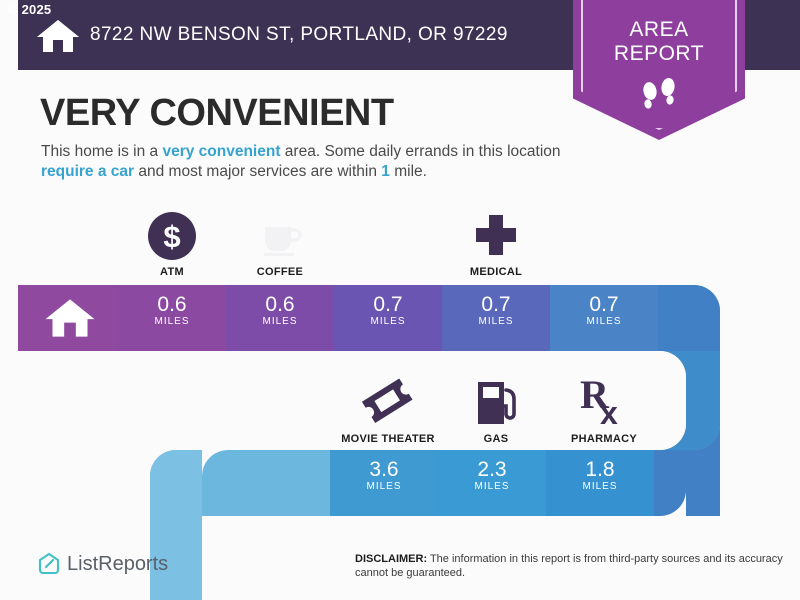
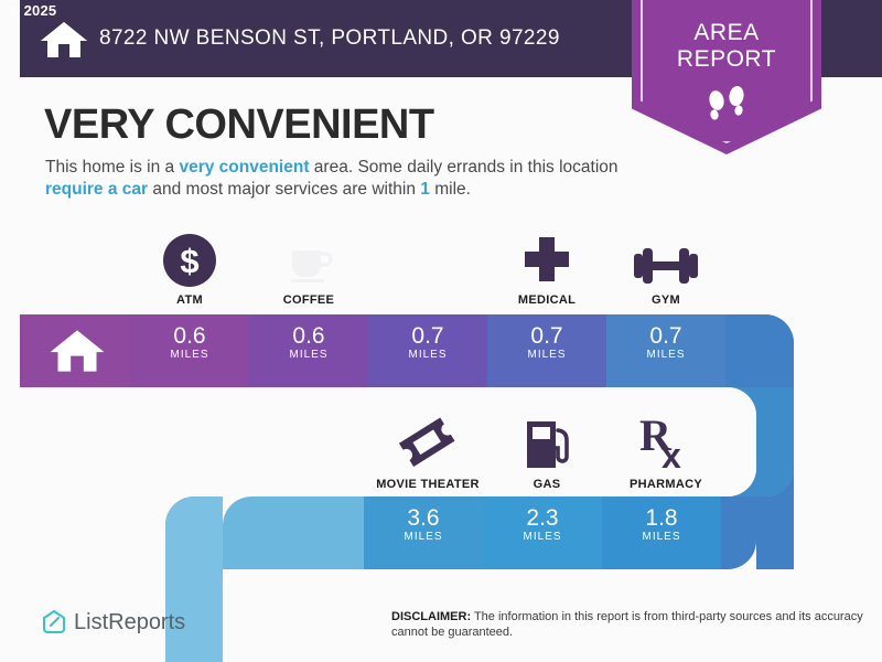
  © 2025
  8722 NW BENSON ST, PORTLAND, OR 97229
  AREA
  REPORT
  VERY CONVENIENT
  This home is in a very convenient area. Some daily errands in this location require a car and most major services are within 1 mile.
  $
  ATM
  COFFEE
  MEDICAL
+ GYM
  0.6
  MILES
  0.6
  MILES
  0.7
  MILES
  0.7
  MILES
  0.7
  MILES
  MOVIE THEATER
  GAS
  R
  x
  PHARMACY
  3.6
  MILES
  2.3
  MILES
  1.8
  MILES
  ListReports
  DISCLAIMER: The information in this report is from third-party sources and its accuracy cannot be guaranteed.
